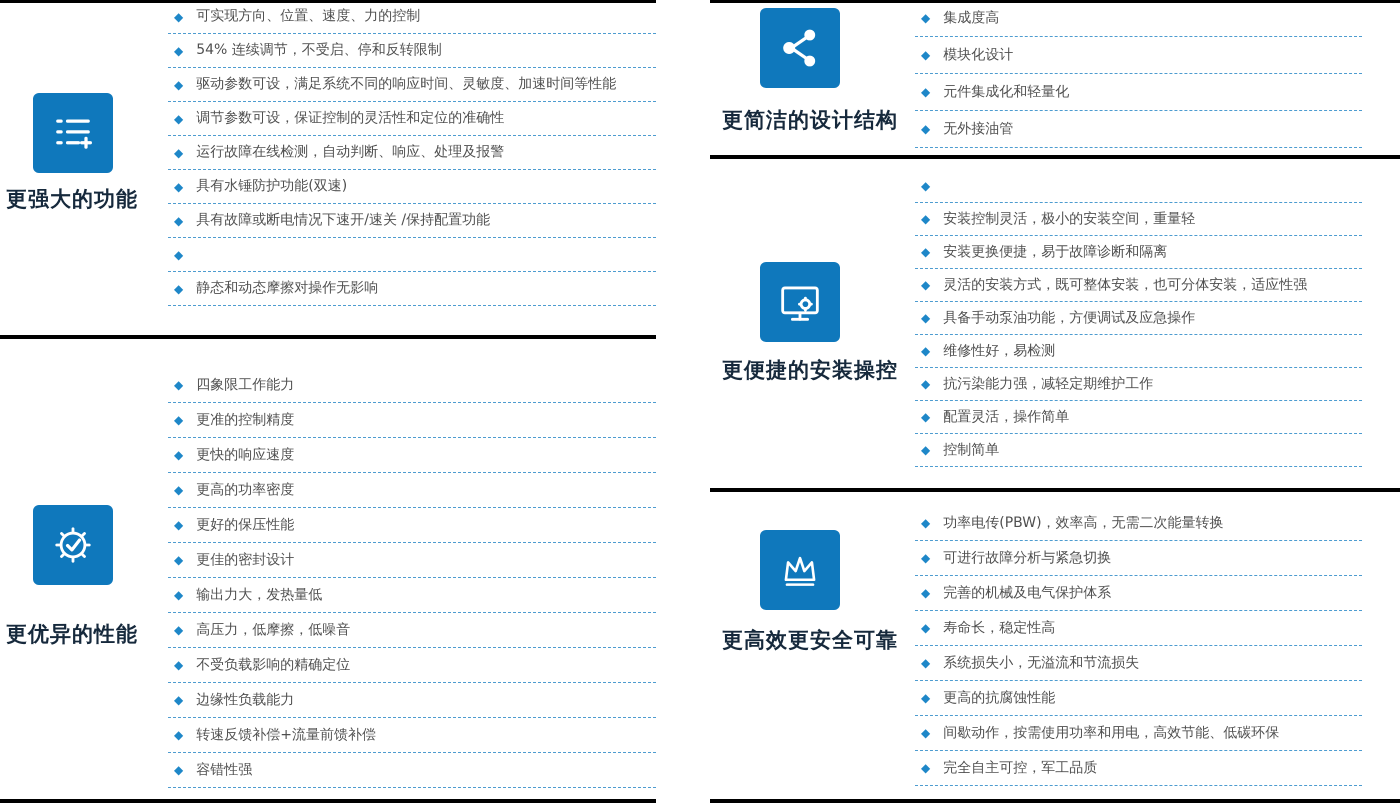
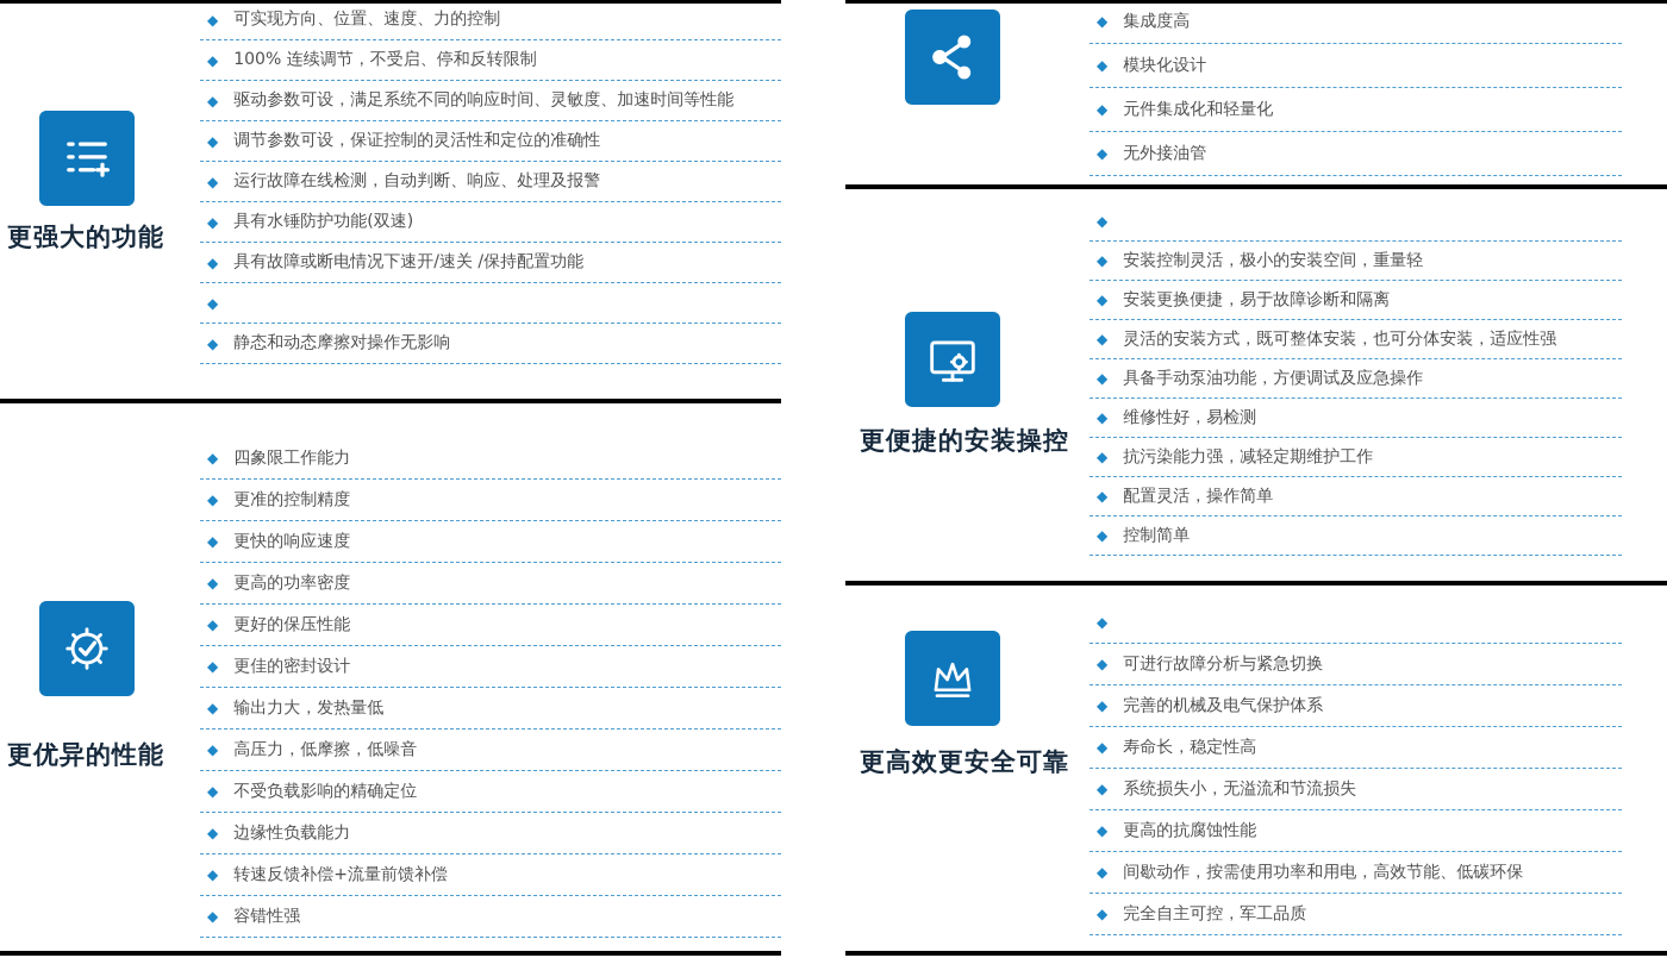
  更强大的功能
  ◆
  可实现方向、位置、速度、力的控制
  ◆
- 54% 连续调节，不受启、停和反转限制
+ 100% 连续调节，不受启、停和反转限制
  ◆
  驱动参数可设，满足系统不同的响应时间、灵敏度、加速时间等性能
  ◆
  调节参数可设，保证控制的灵活性和定位的准确性
  ◆
  运行故障在线检测，自动判断、响应、处理及报警
  ◆
  具有水锤防护功能(双速)
  ◆
  具有故障或断电情况下速开/速关 /保持配置功能
  ◆
  ◆
  静态和动态摩擦对操作无影响
  更优异的性能
  ◆
  四象限工作能力
  ◆
  更准的控制精度
  ◆
  更快的响应速度
  ◆
  更高的功率密度
  ◆
  更好的保压性能
  ◆
  更佳的密封设计
  ◆
  输出力大，发热量低
  ◆
  高压力，低摩擦，低噪音
  ◆
  不受负载影响的精确定位
  ◆
  边缘性负载能力
  ◆
  转速反馈补偿+流量前馈补偿
  ◆
  容错性强
- 更简洁的设计结构
  ◆
  集成度高
  ◆
  模块化设计
  ◆
  元件集成化和轻量化
  ◆
  无外接油管
  更便捷的安装操控
  ◆
  ◆
  安装控制灵活，极小的安装空间，重量轻
  ◆
  安装更换便捷，易于故障诊断和隔离
  ◆
  灵活的安装方式，既可整体安装，也可分体安装，适应性强
  ◆
  具备手动泵油功能，方便调试及应急操作
  ◆
  维修性好，易检测
  ◆
  抗污染能力强，减轻定期维护工作
  ◆
  配置灵活，操作简单
  ◆
  控制简单
  更高效更安全可靠
  ◆
- 功率电传(PBW)，效率高，无需二次能量转换
  ◆
  可进行故障分析与紧急切换
  ◆
  完善的机械及电气保护体系
  ◆
  寿命长，稳定性高
  ◆
  系统损失小，无溢流和节流损失
  ◆
  更高的抗腐蚀性能
  ◆
  间歇动作，按需使用功率和用电，高效节能、低碳环保
  ◆
  完全自主可控，军工品质
